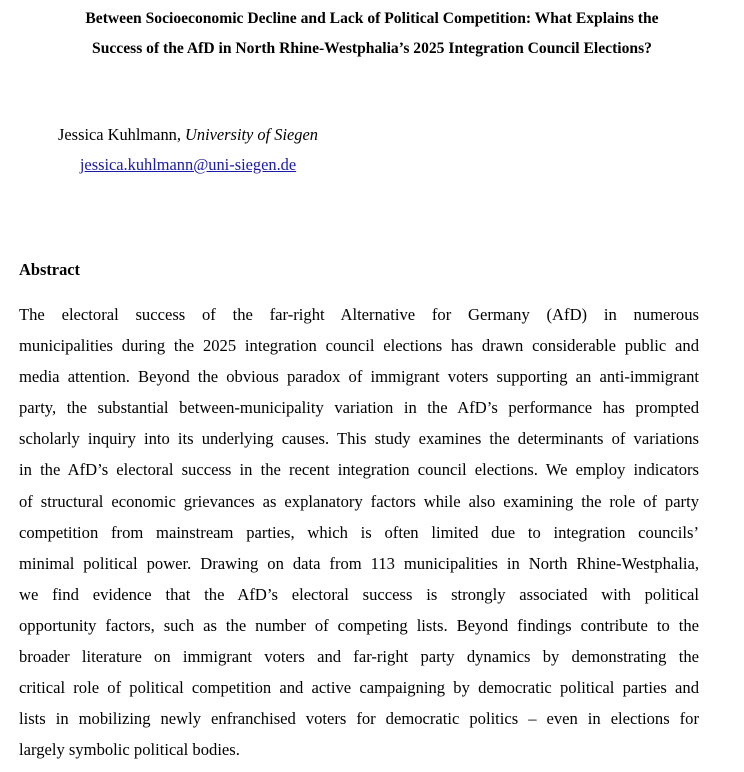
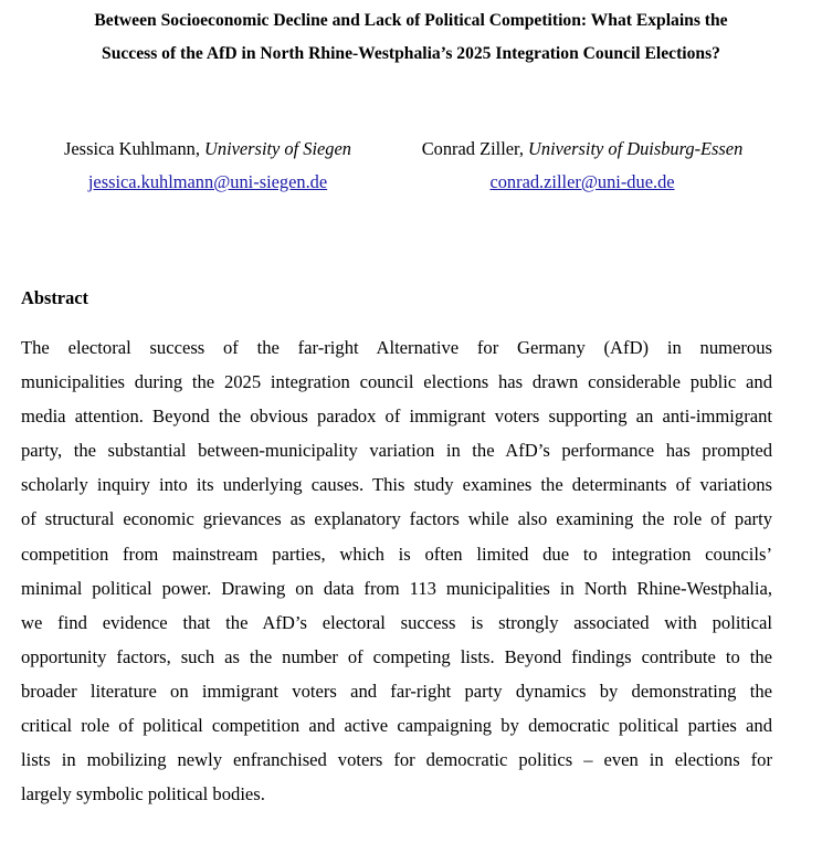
  Between Socioeconomic Decline and Lack of Political Competition: What Explains the
  Success of the AfD in North Rhine-Westphalia’s 2025 Integration Council Elections?
  Jessica Kuhlmann, University of Siegen
  jessica.kuhlmann@uni-siegen.de
+ Conrad Ziller, University of Duisburg-Essen
+ conrad.ziller@uni-due.de
  Abstract
  The electoral success of the far-right Alternative for Germany (AfD) in numerous
  municipalities during the 2025 integration council elections has drawn considerable public and
  media attention. Beyond the obvious paradox of immigrant voters supporting an anti-immigrant
  party, the substantial between-municipality variation in the AfD’s performance has prompted
  scholarly inquiry into its underlying causes. This study examines the determinants of variations
- in the AfD’s electoral success in the recent integration council elections. We employ indicators
  of structural economic grievances as explanatory factors while also examining the role of party
  competition from mainstream parties, which is often limited due to integration councils’
  minimal political power. Drawing on data from 113 municipalities in North Rhine-Westphalia,
  we find evidence that the AfD’s electoral success is strongly associated with political
  opportunity factors, such as the number of competing lists. Beyond findings contribute to the
  broader literature on immigrant voters and far-right party dynamics by demonstrating the
  critical role of political competition and active campaigning by democratic political parties and
  lists in mobilizing newly enfranchised voters for democratic politics – even in elections for
  largely symbolic political bodies.
